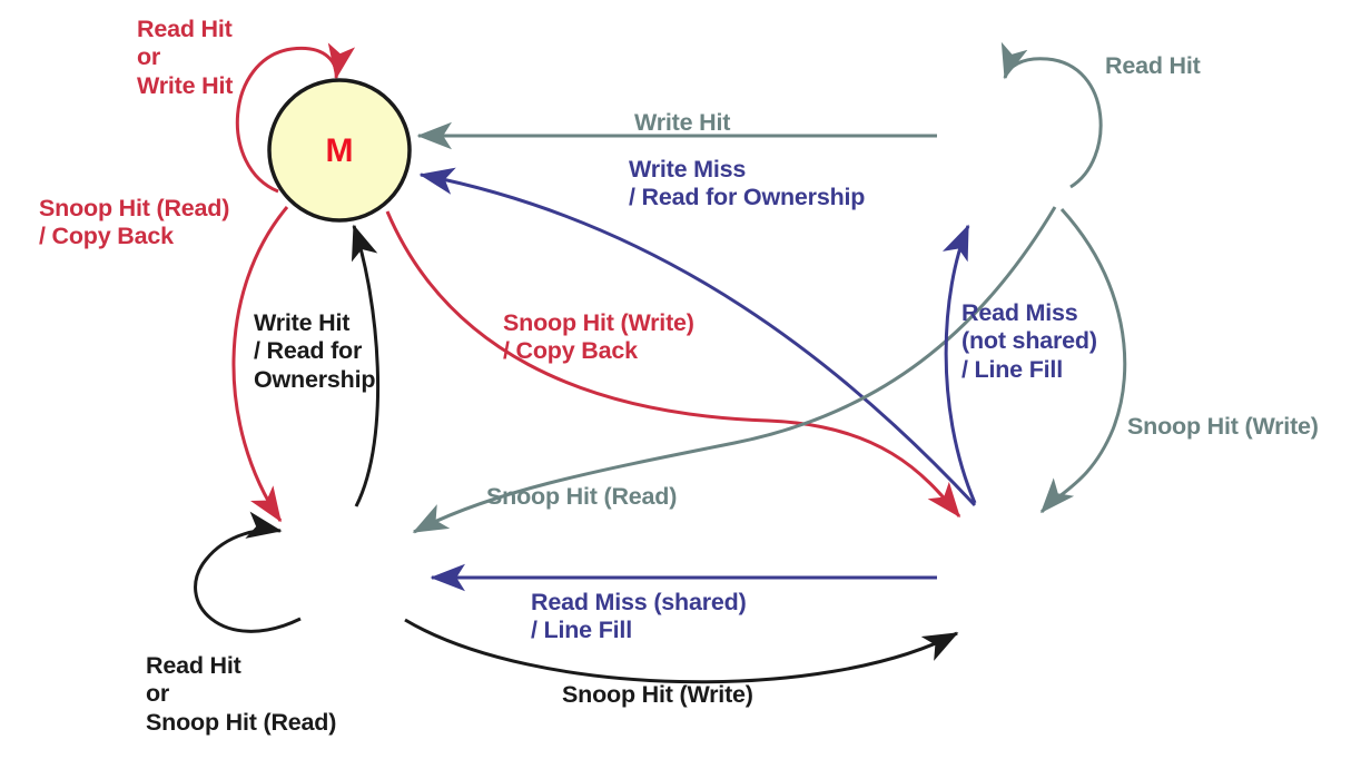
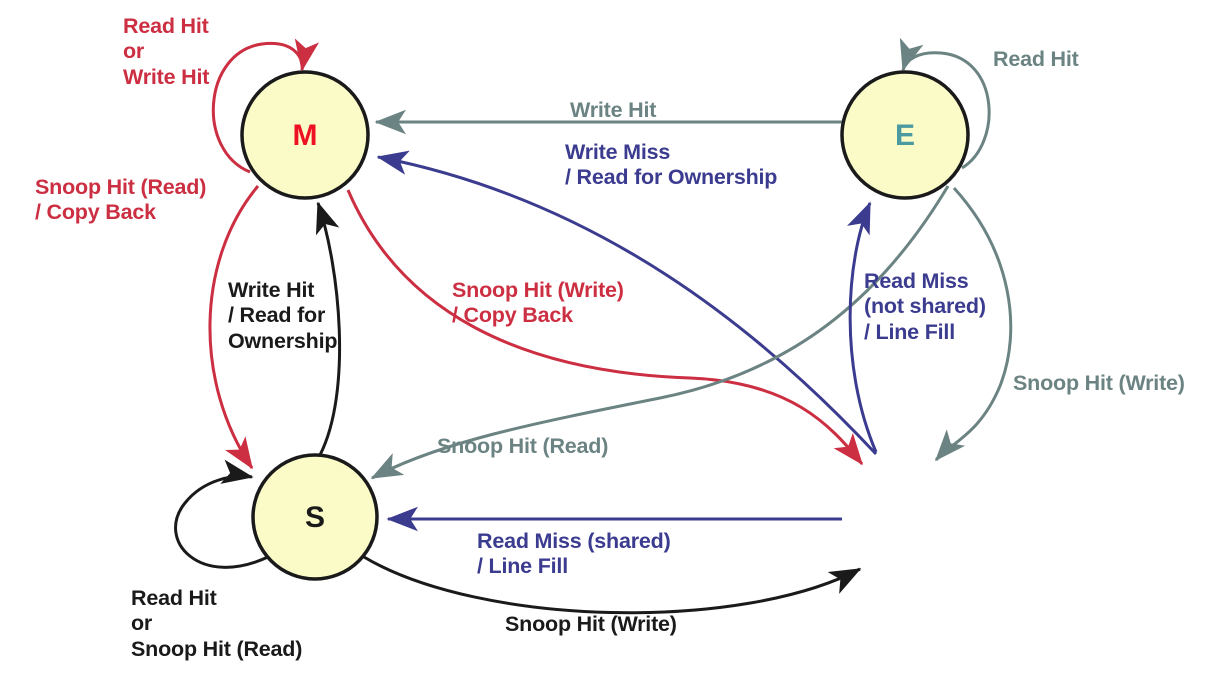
  M
+ E
+ S
  Read Hit
  or
  Write Hit
  Snoop Hit (Read)
  / Copy Back
  Write Hit
  / Read for
  Ownership
  Write Hit
  Write Miss
  / Read for Ownership
  Snoop Hit (Write)
  / Copy Back
  Read Hit
  Read Miss
  (not shared)
  / Line Fill
  Snoop Hit (Write)
  Snoop Hit (Read)
  Read Miss (shared)
  / Line Fill
  Snoop Hit (Write)
  Read Hit
  or
  Snoop Hit (Read)
